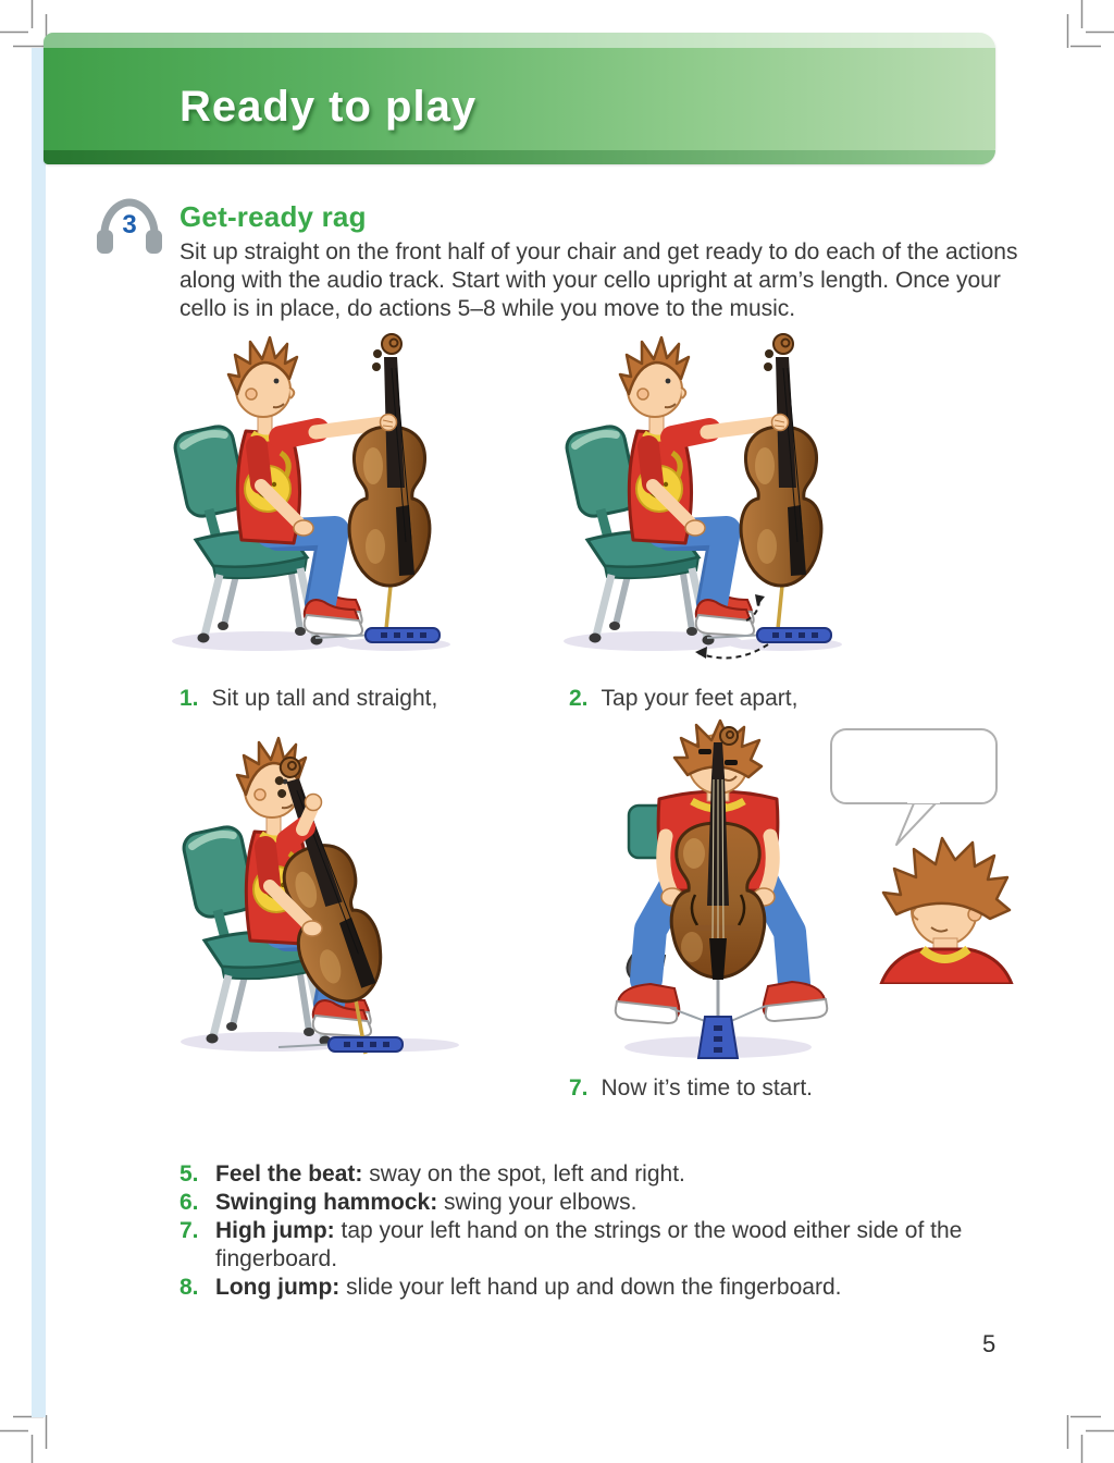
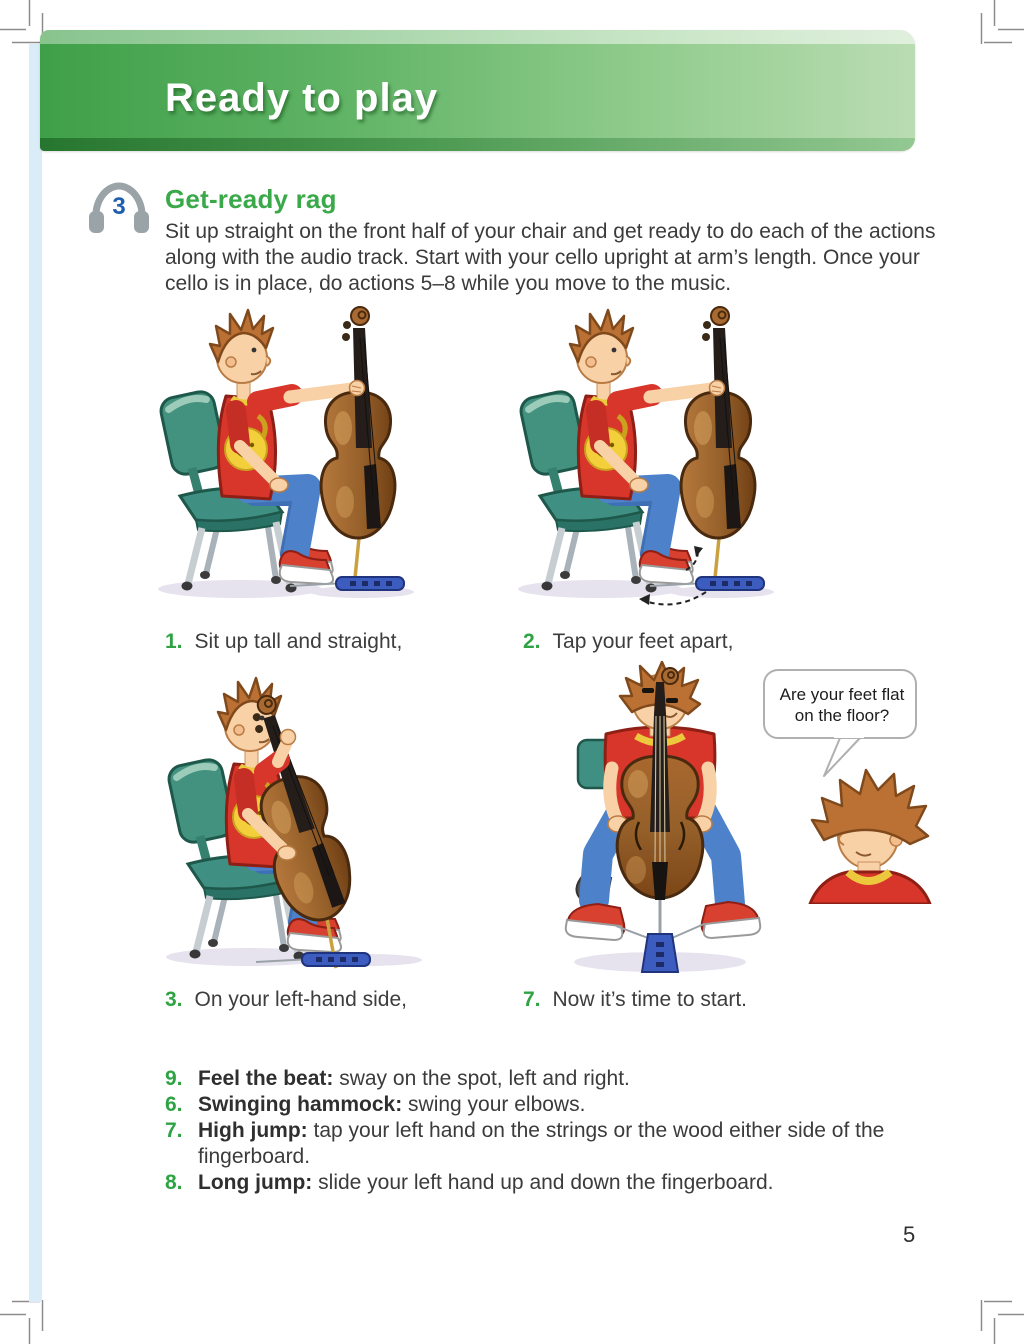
  Ready to play
  3
  Get-ready rag
  Sit up straight on the front half of your chair and get ready to do each of the actions along with the audio track. Start with your cello upright at arm’s length. Once your cello is in place, do actions 5–8 while you move to the music.
  1. Sit up tall and straight,
  2. Tap your feet apart,
+ Are your feet flat
+ on the floor?
+ 3. On your left-hand side,
  7. Now it’s time to start.
- 5.
+ 9.
  Feel the beat: sway on the spot, left and right.
  6.
  Swinging hammock: swing your elbows.
  7.
  High jump: tap your left hand on the strings or the wood either side of the fingerboard.
  8.
  Long jump: slide your left hand up and down the fingerboard.
  5
